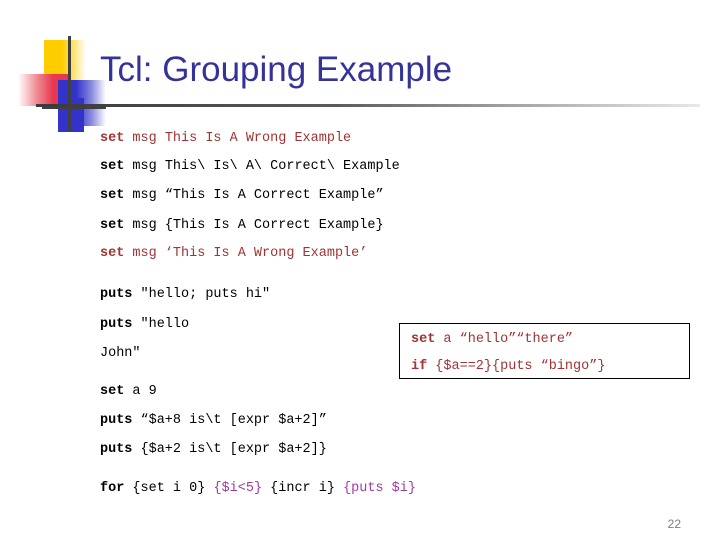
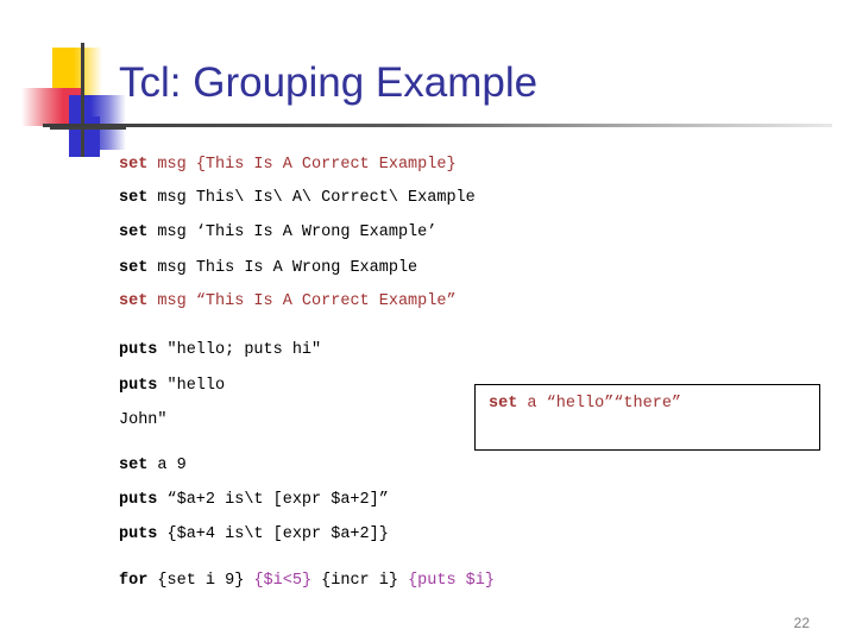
  Tcl: Grouping Example
- set msg This Is A Wrong Example
+ set msg {This Is A Correct Example}
  set msg This\ Is\ A\ Correct\ Example
- set msg “This Is A Correct Example”
+ set msg ‘This Is A Wrong Example’
- set msg {This Is A Correct Example}
+ set msg This Is A Wrong Example
- set msg ‘This Is A Wrong Example’
+ set msg “This Is A Correct Example”
  puts "hello; puts hi"
  puts "hello
  John"
  set a 9
- puts “$a+8 is\t [expr $a+2]”
+ puts “$a+2 is\t [expr $a+2]”
- puts {$a+2 is\t [expr $a+2]}
+ puts {$a+4 is\t [expr $a+2]}
- for {set i 0} {$i<5} {incr i} {puts $i}
+ for {set i 9} {$i<5} {incr i} {puts $i}
  set a “hello”“there”
- if {$a==2}{puts “bingo”}
  22
